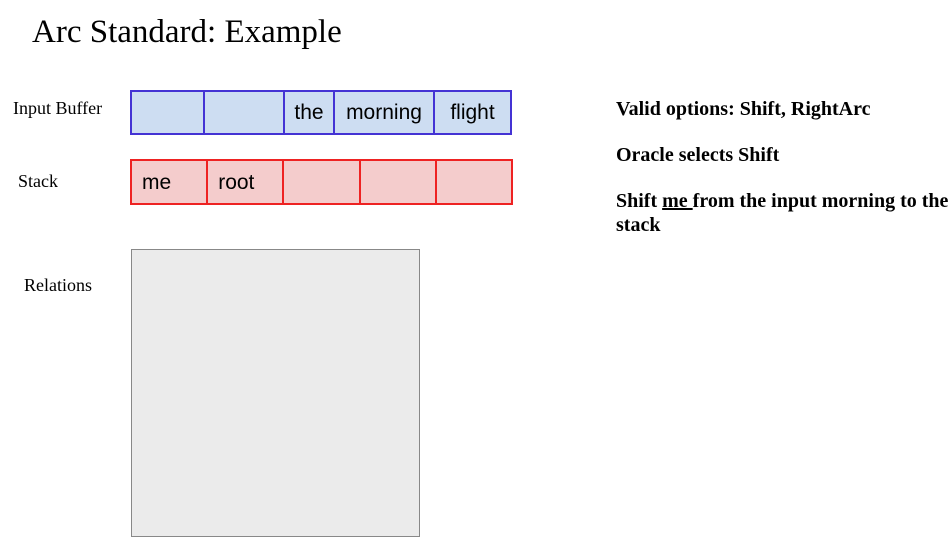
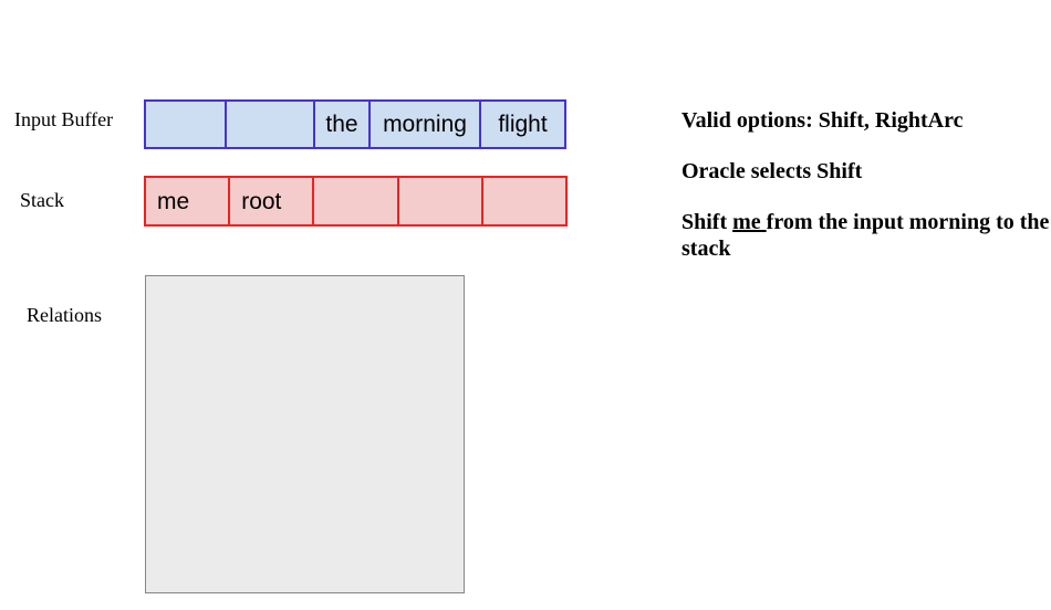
- Arc Standard: Example
  Input Buffer
  the
  morning
  flight
  Stack
  me
  root
  Relations
  Valid options: Shift, RightArc
  Oracle selects Shift
  Shift me from the input morning to the stack
